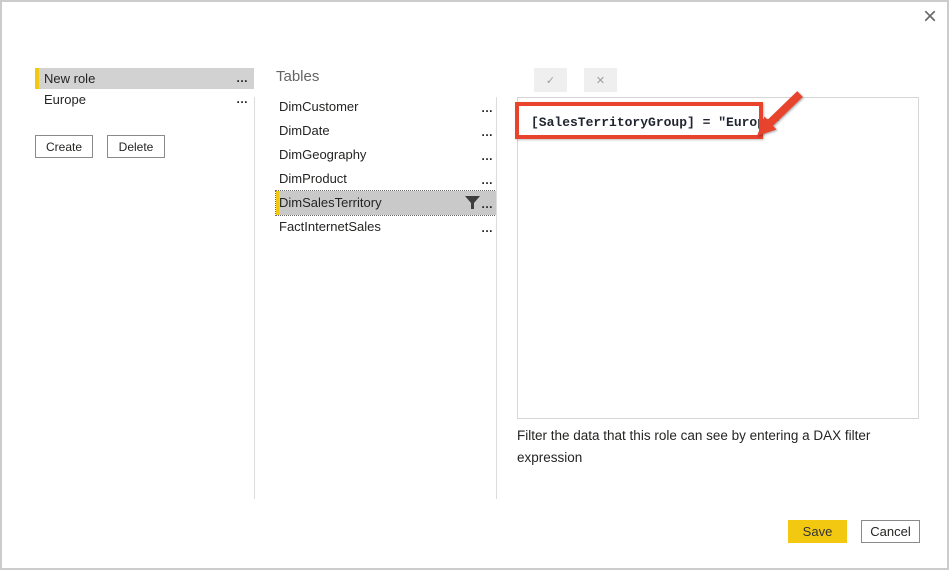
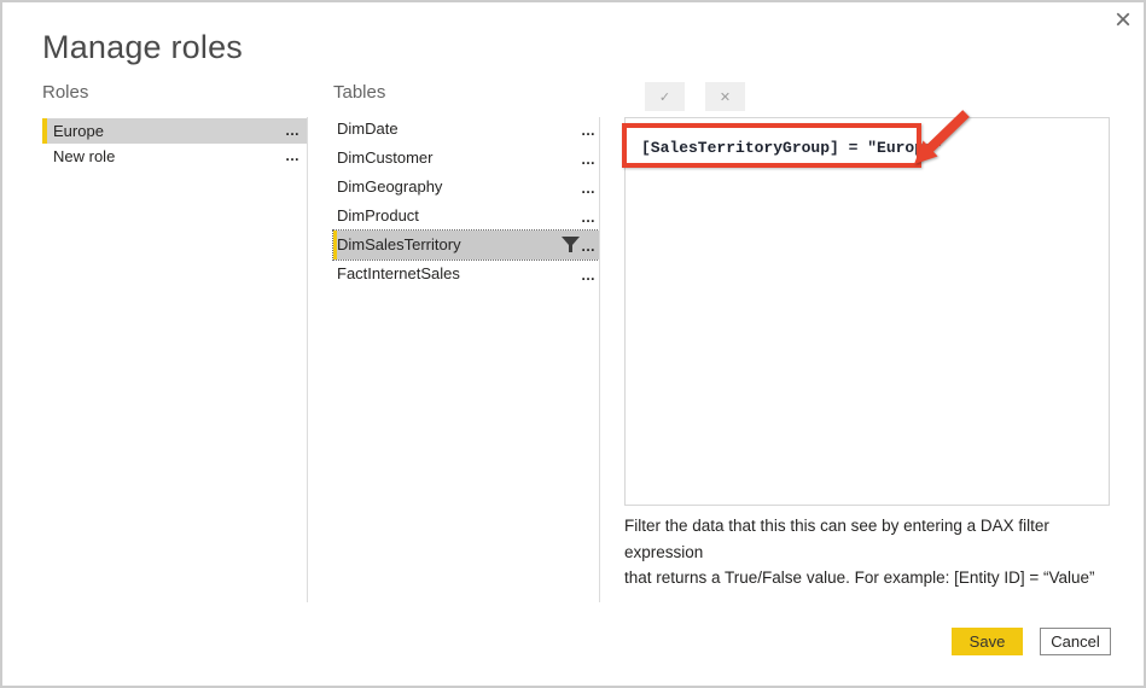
  ×
+ Manage roles
+ Roles
- New role
+ Europe
  ...
- Europe
+ New role
  ...
- Create
- Delete
  Tables
- DimCustomer
+ DimDate
  ...
- DimDate
+ DimCustomer
  ...
  DimGeography
  ...
  DimProduct
  ...
  DimSalesTerritory
  ...
  FactInternetSales
  ...
  ✓
  ✕
  [SalesTerritoryGroup] = "Europ"
- Filter the data that this role can see by entering a DAX filter expression
+ Filter the data that this this can see by entering a DAX filter expression
+ that returns a True/False value. For example: [Entity ID] = “Value”
  Save
  Cancel
